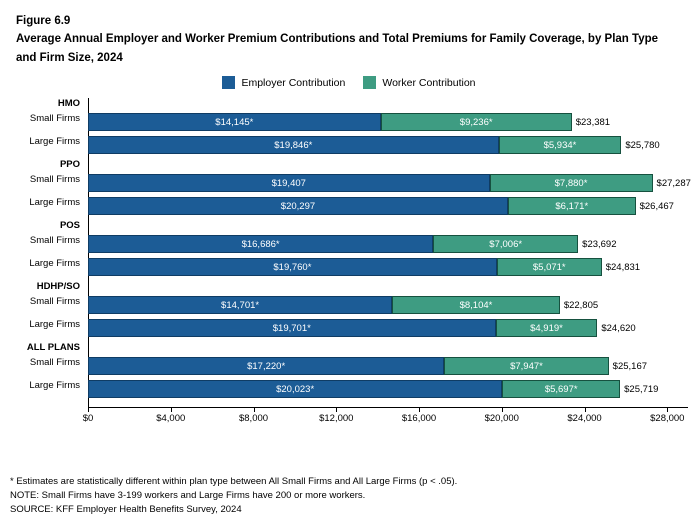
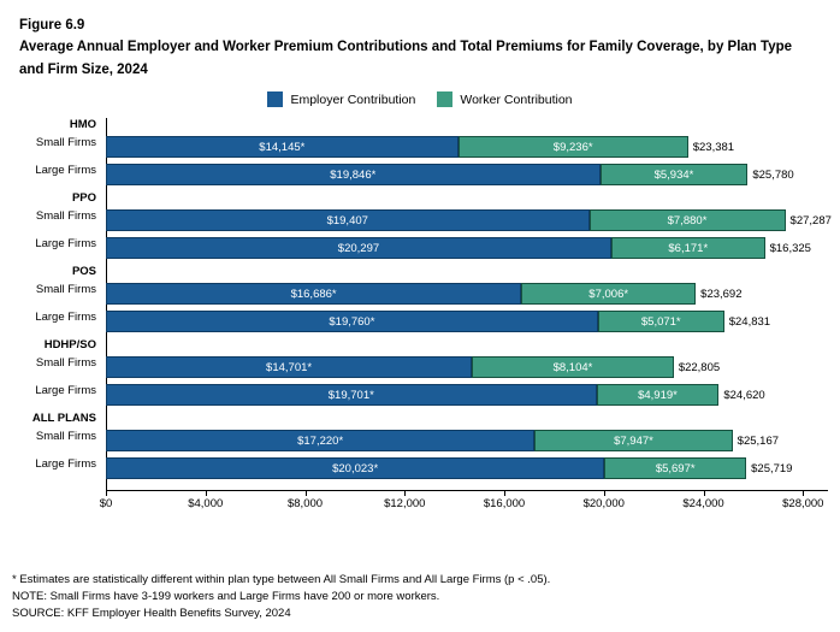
  Figure 6.9
  Average Annual Employer and Worker Premium Contributions and Total Premiums for Family Coverage, by Plan Type and Firm Size, 2024
  Employer Contribution
  Worker Contribution
  HMO
  Small Firms
  $14,145*
  $9,236*
  $23,381
  Large Firms
  $19,846*
  $5,934*
  $25,780
  PPO
  Small Firms
  $19,407
  $7,880*
  $27,287
  Large Firms
  $20,297
  $6,171*
- $26,467
+ $16,325
  POS
  Small Firms
  $16,686*
  $7,006*
  $23,692
  Large Firms
  $19,760*
  $5,071*
  $24,831
  HDHP/SO
  Small Firms
  $14,701*
  $8,104*
  $22,805
  Large Firms
  $19,701*
  $4,919*
  $24,620
  ALL PLANS
  Small Firms
  $17,220*
  $7,947*
  $25,167
  Large Firms
  $20,023*
  $5,697*
  $25,719
  $0
  $4,000
  $8,000
  $12,000
  $16,000
  $20,000
  $24,000
  $28,000
  * Estimates are statistically different within plan type between All Small Firms and All Large Firms (p < .05).
  NOTE: Small Firms have 3-199 workers and Large Firms have 200 or more workers.
  SOURCE: KFF Employer Health Benefits Survey, 2024
